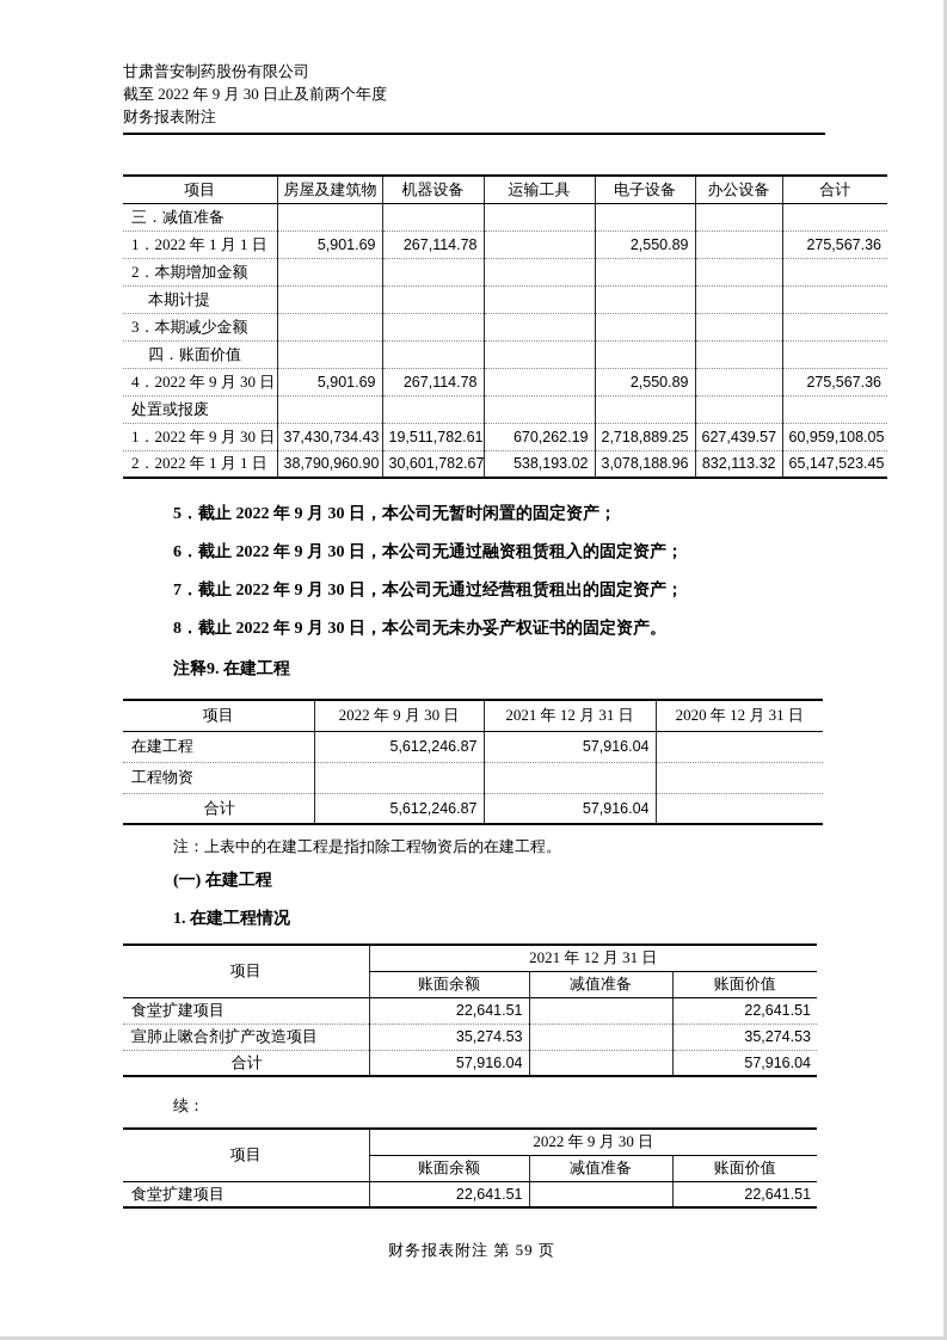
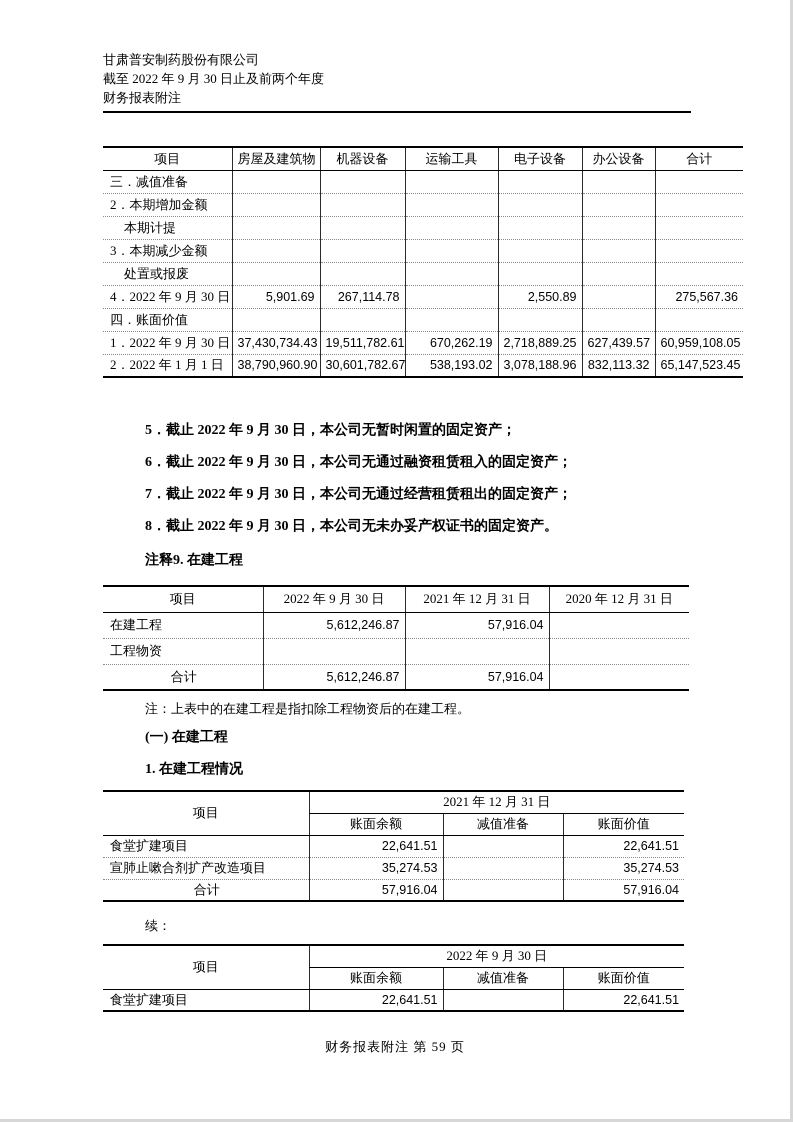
  甘肃普安制药股份有限公司
  截至 2022 年 9 月 30 日止及前两个年度
  财务报表附注
  项目	房屋及建筑物	机器设备	运输工具	电子设备	办公设备	合计
  三．减值准备
- 1．2022 年 1 月 1 日	5,901.69	267,114.78		2,550.89		275,567.36
  2．本期增加金额
  本期计提
  3．本期减少金额
- 四．账面价值
+ 处置或报废
  4．2022 年 9 月 30 日	5,901.69	267,114.78		2,550.89		275,567.36
- 处置或报废
+ 四．账面价值
  1．2022 年 9 月 30 日	37,430,734.43	19,511,782.61	670,262.19	2,718,889.25	627,439.57	60,959,108.05
  2．2022 年 1 月 1 日	38,790,960.90	30,601,782.67	538,193.02	3,078,188.96	832,113.32	65,147,523.45
  5．截止 2022 年 9 月 30 日，本公司无暂时闲置的固定资产；
  6．截止 2022 年 9 月 30 日，本公司无通过融资租赁租入的固定资产；
  7．截止 2022 年 9 月 30 日，本公司无通过经营租赁租出的固定资产；
  8．截止 2022 年 9 月 30 日，本公司无未办妥产权证书的固定资产。
  注释9. 在建工程
  项目	2022 年 9 月 30 日	2021 年 12 月 31 日	2020 年 12 月 31 日
  在建工程	5,612,246.87	57,916.04
  工程物资
  合计	5,612,246.87	57,916.04
  注：上表中的在建工程是指扣除工程物资后的在建工程。
  (一) 在建工程
  1. 在建工程情况
  项目	2021 年 12 月 31 日
  账面余额	减值准备	账面价值
  食堂扩建项目	22,641.51		22,641.51
  宣肺止嗽合剂扩产改造项目	35,274.53		35,274.53
  合计	57,916.04		57,916.04
  续：
  项目	2022 年 9 月 30 日
  账面余额	减值准备	账面价值
  食堂扩建项目	22,641.51		22,641.51
  财务报表附注 第 59 页
